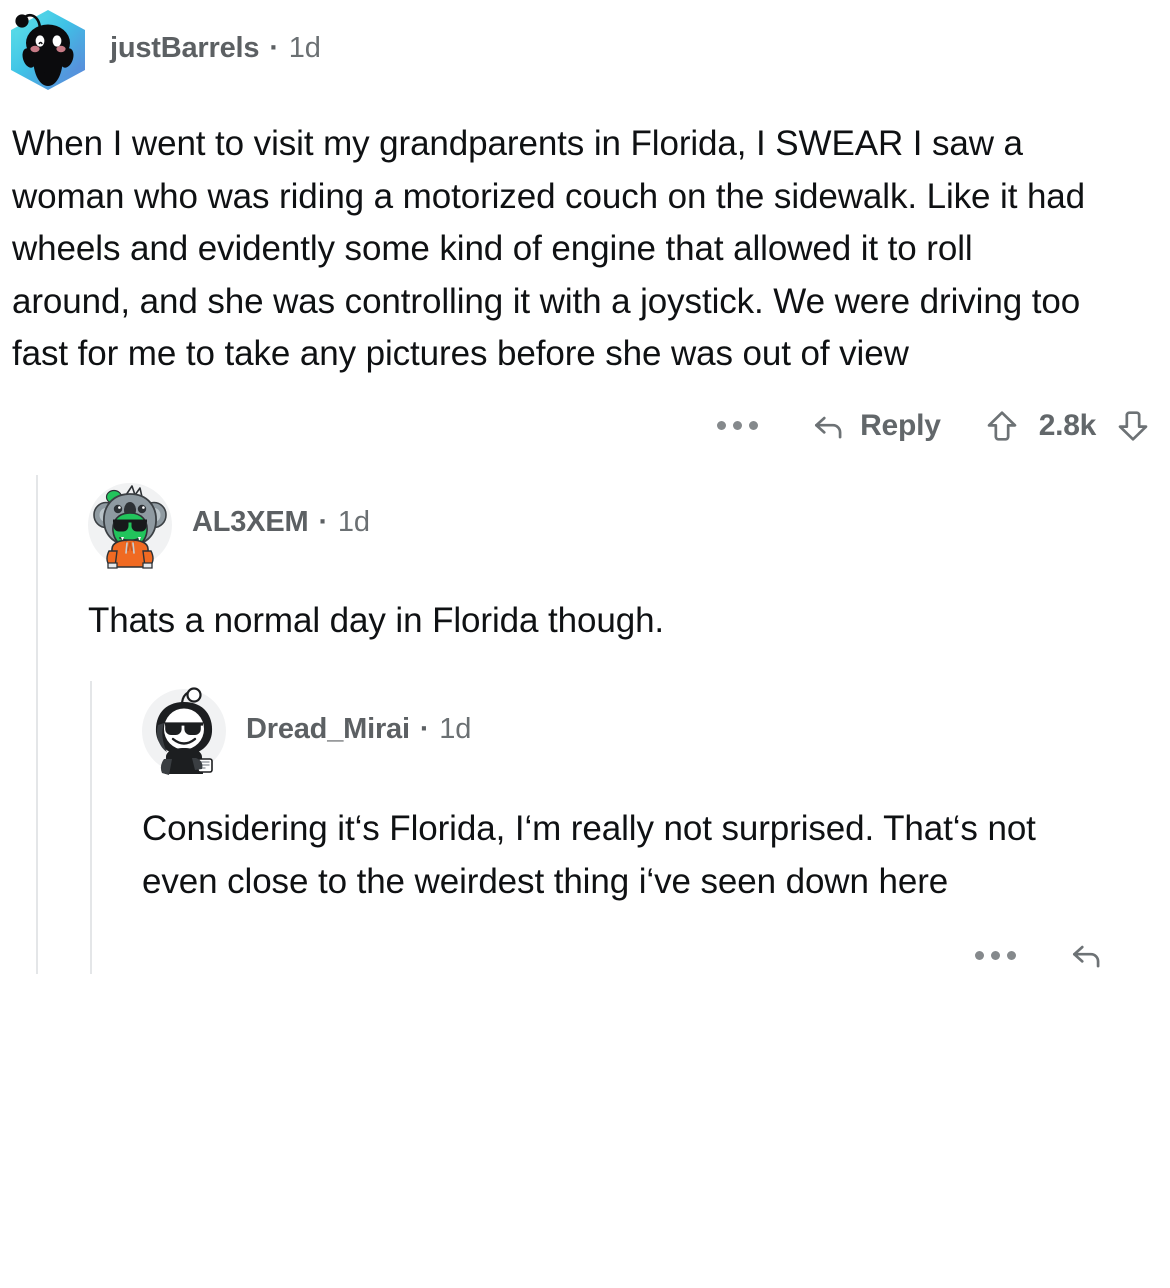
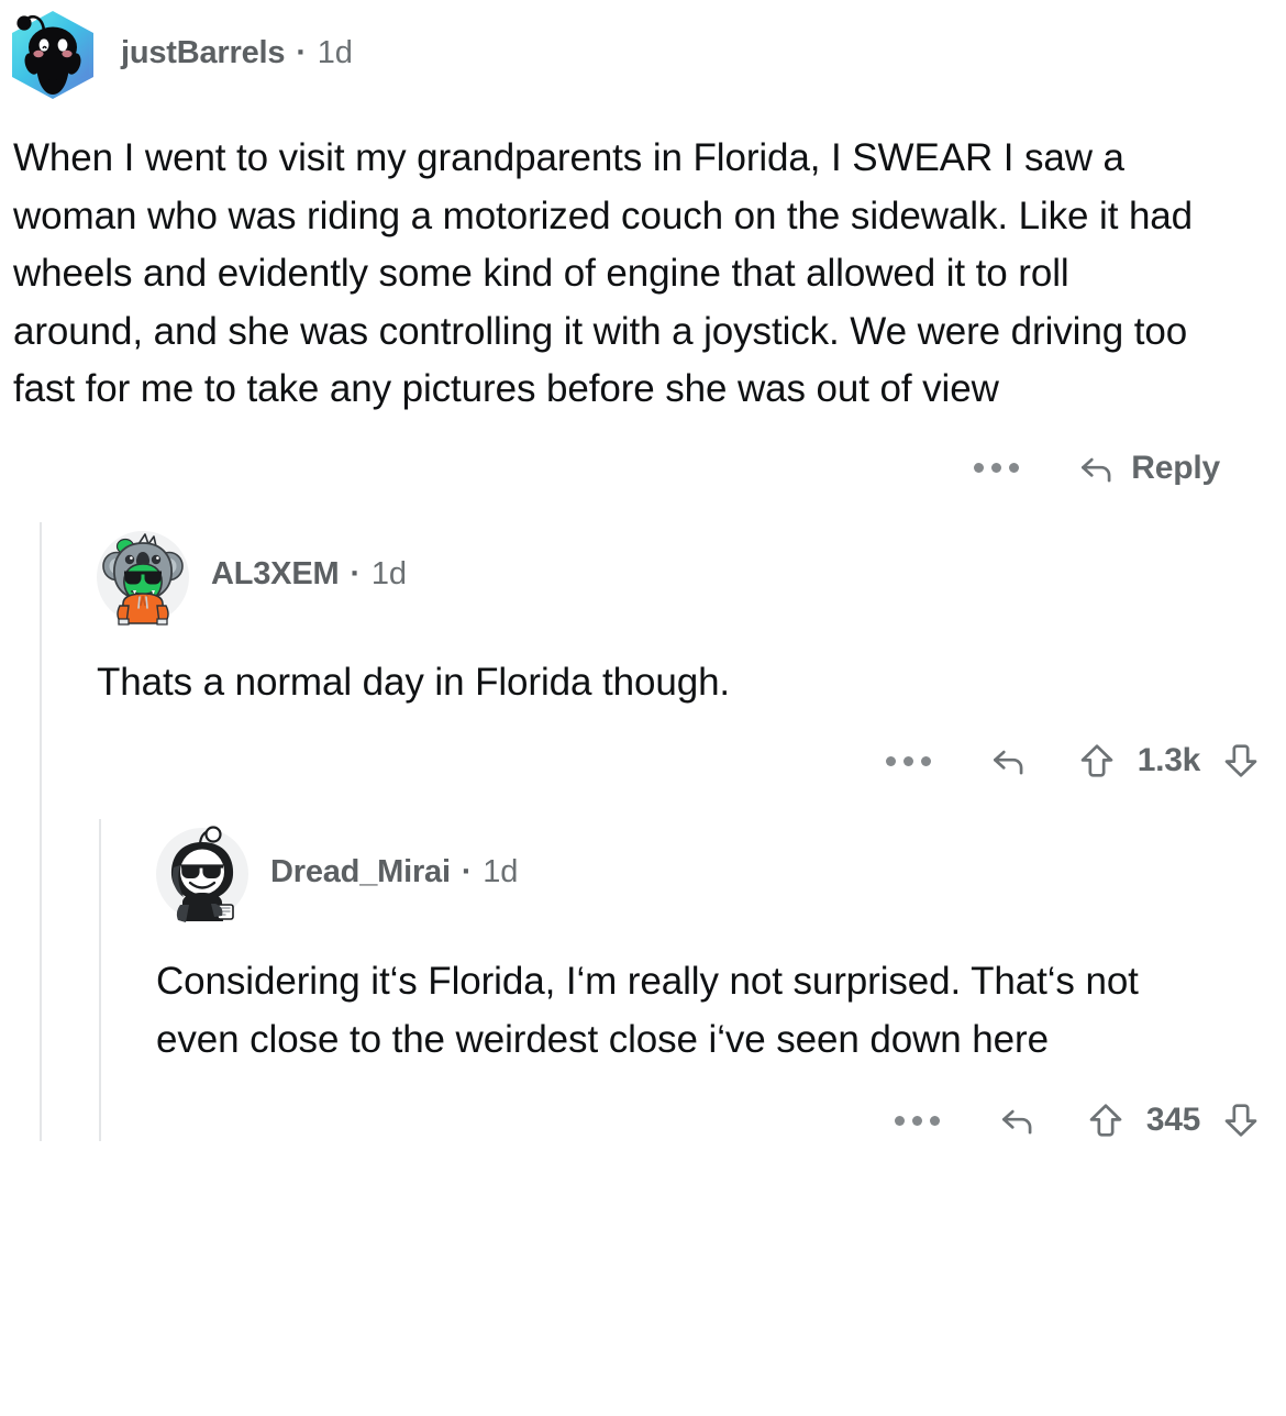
  justBarrels
  ·
  1d
  When I went to visit my grandparents in Florida, I SWEAR I saw a woman who was riding a motorized couch on the sidewalk. Like it had wheels and evidently some kind of engine that allowed it to roll around, and she was controlling it with a joystick. We were driving too fast for me to take any pictures before she was out of view
  Reply
- 2.8k
  AL3XEM
  ·
  1d
  Thats a normal day in Florida though.
+ 1.3k
  Dread_Mirai
  ·
  1d
- Considering it‘s Florida, I‘m really not surprised. That‘s not even close to the weirdest thing i‘ve seen down here
+ Considering it‘s Florida, I‘m really not surprised. That‘s not even close to the weirdest close i‘ve seen down here
+ 345
